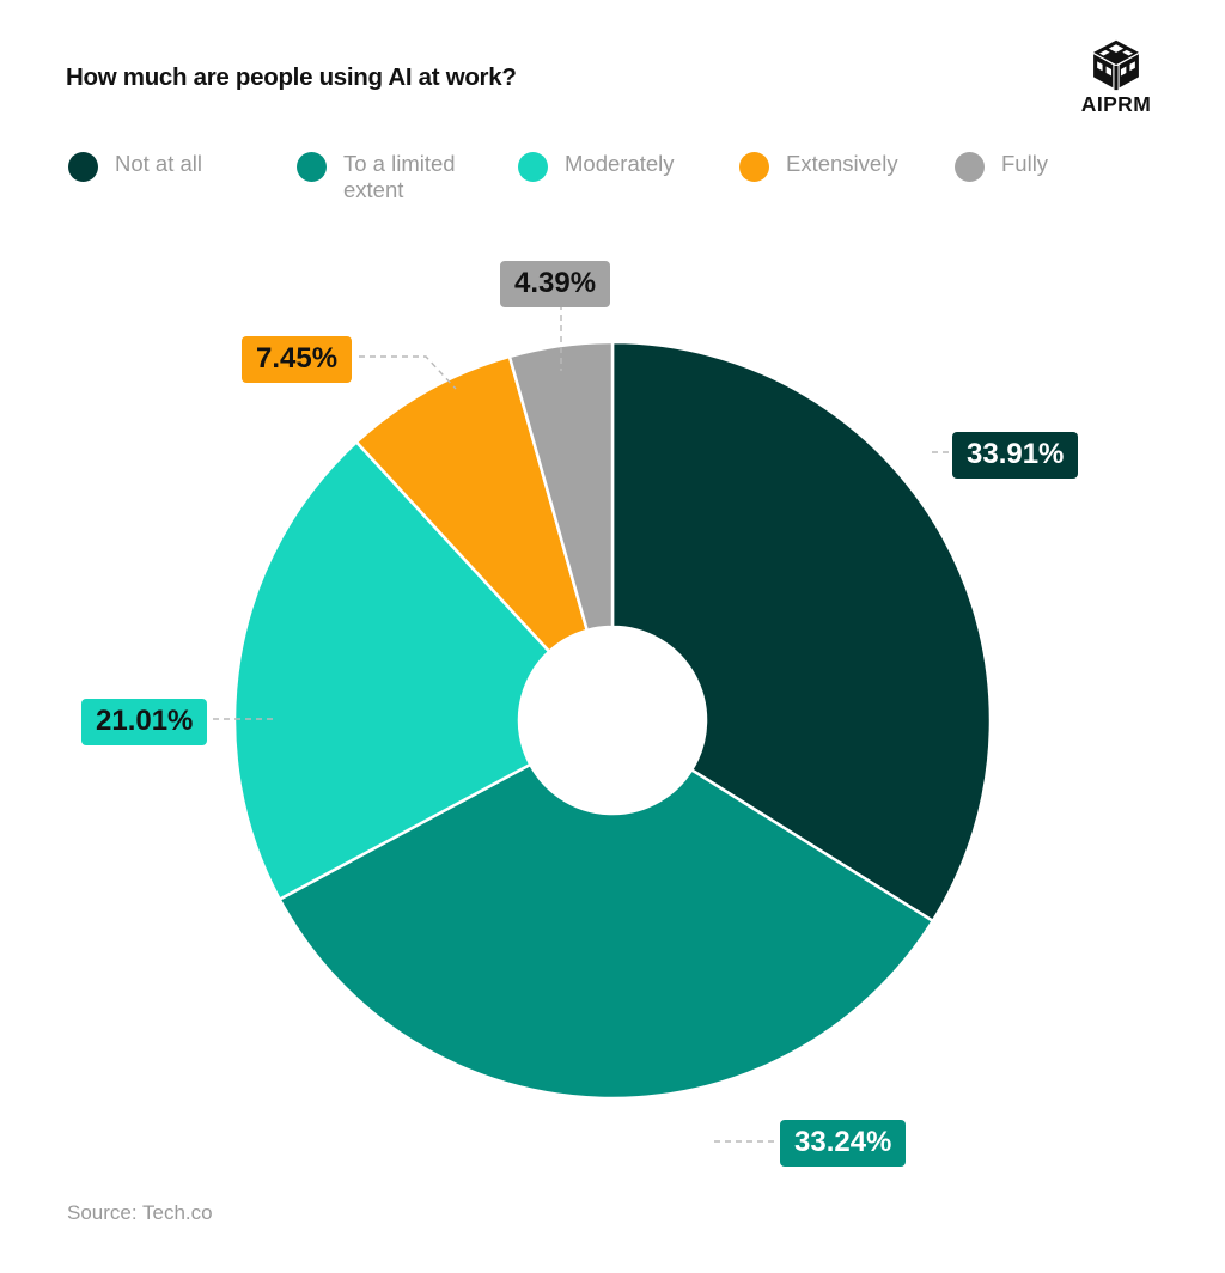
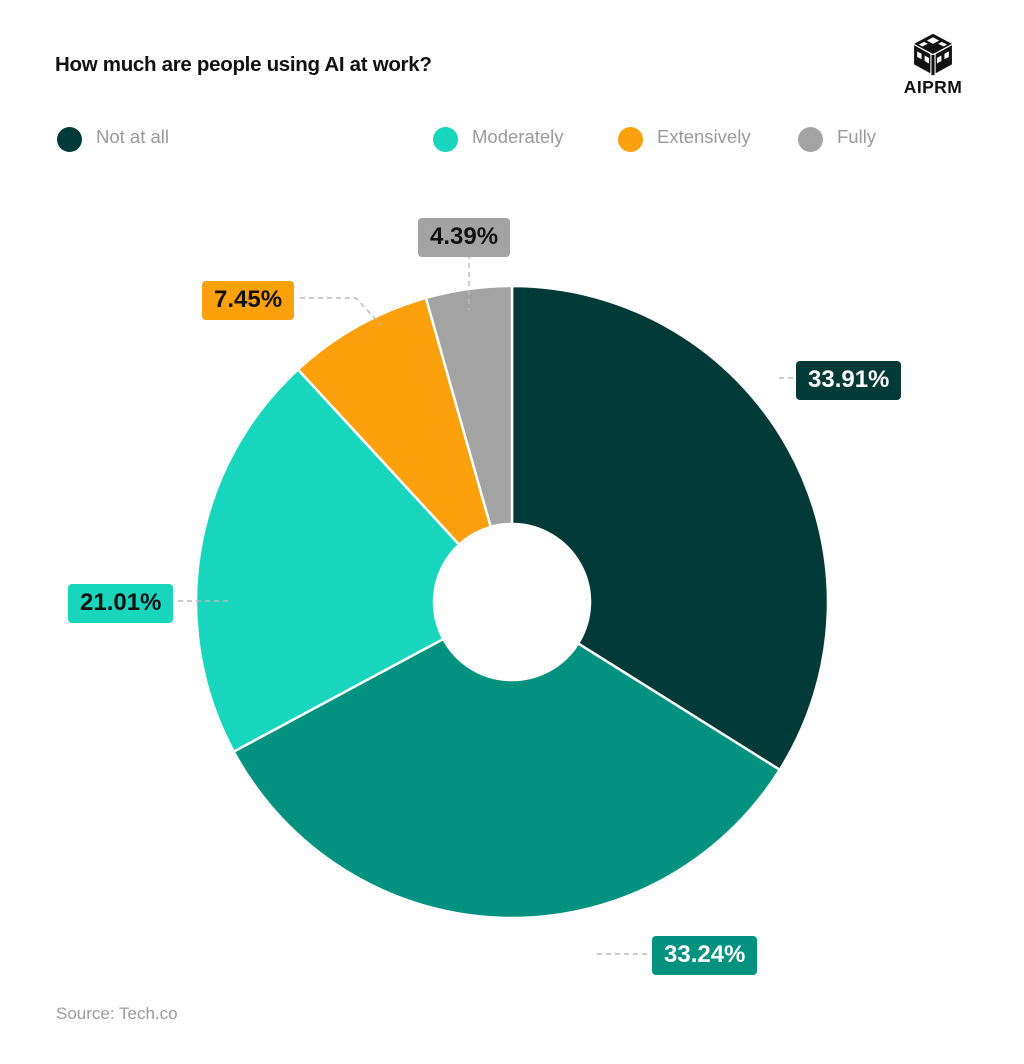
  How much are people using AI at work?
  AIPRM
  Not at all
- To a limited
- extent
  Moderately
  Extensively
  Fully
  33.91%
  33.24%
  21.01%
  7.45%
  4.39%
  Source: Tech.co
